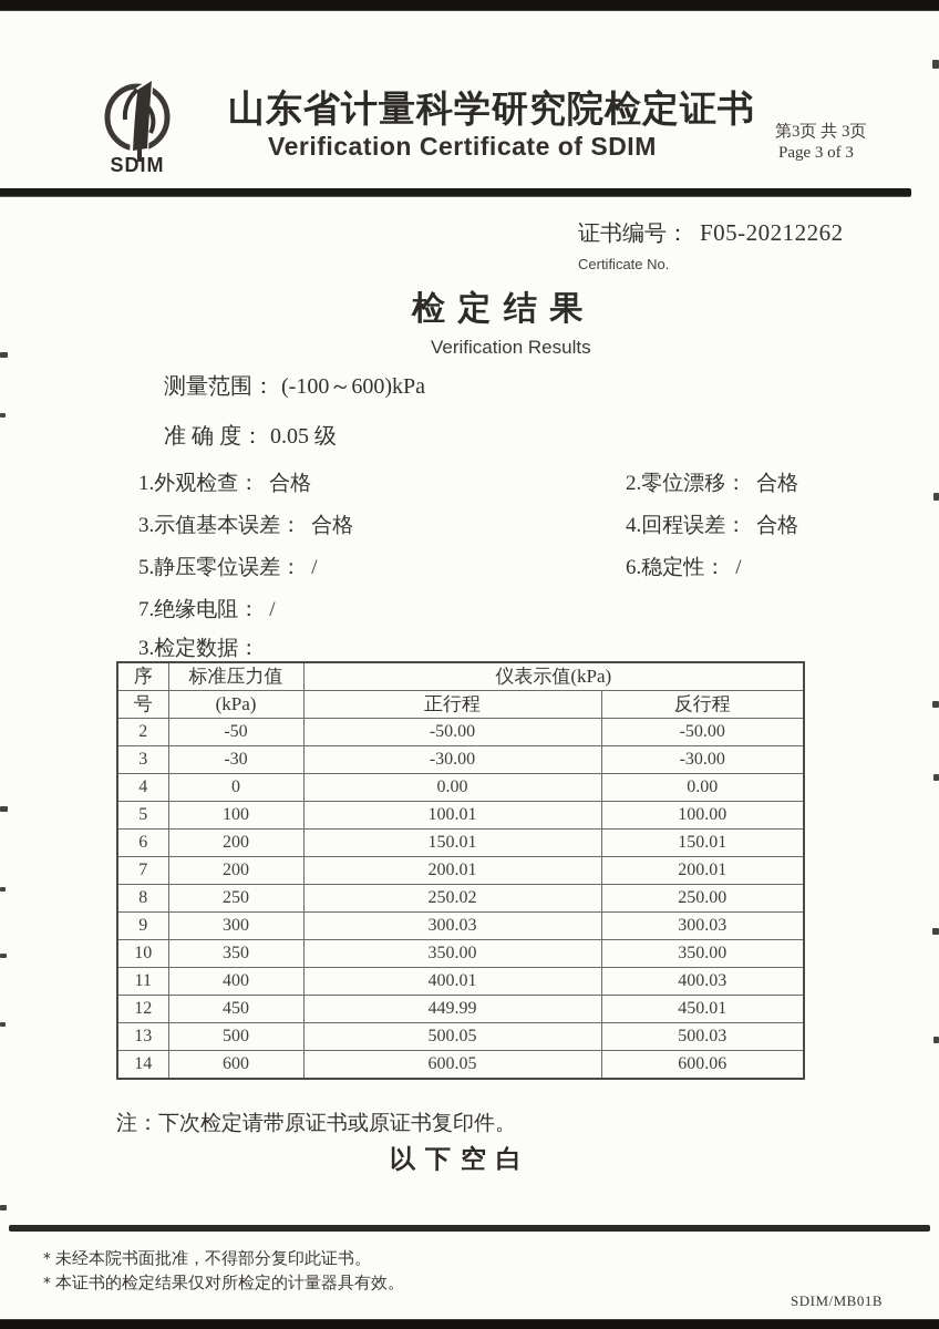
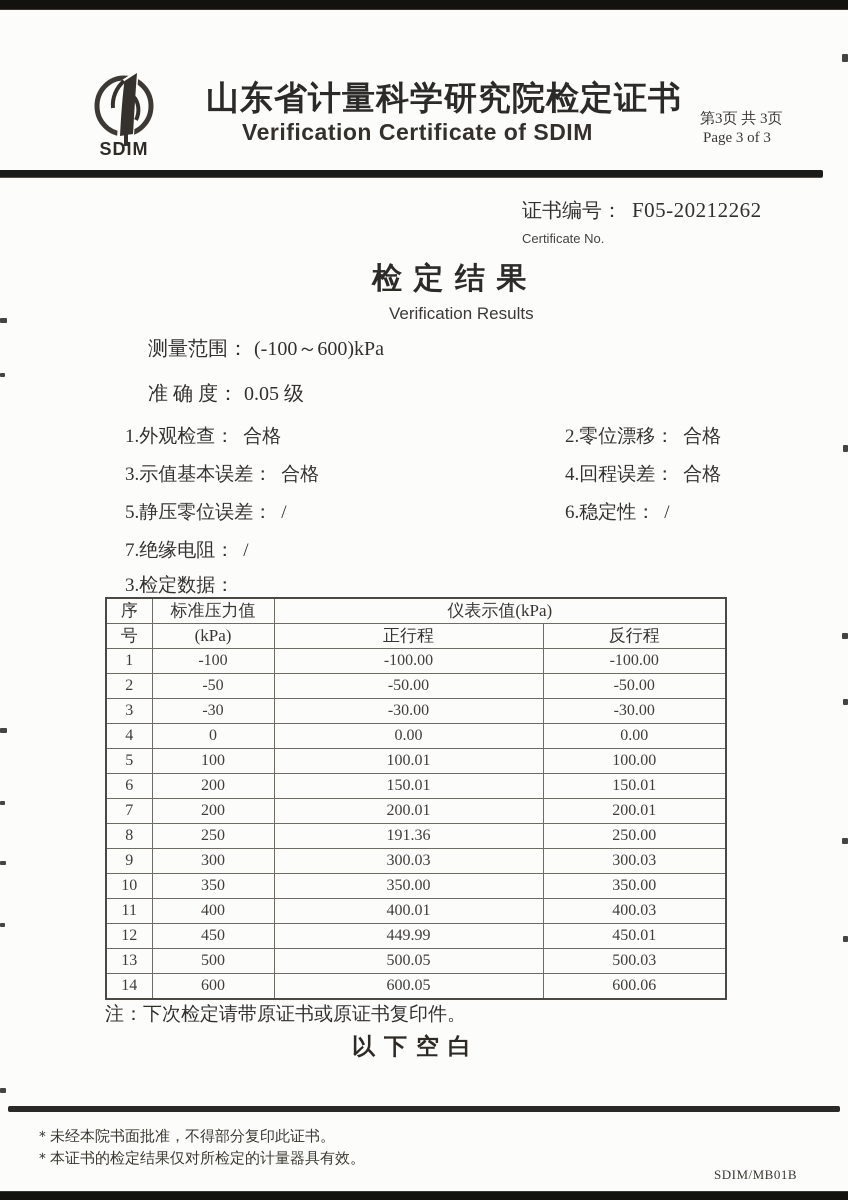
  SDIM
  山东省计量科学研究院检定证书
  Verification Certificate of SDIM
  第3页 共 3页
  Page 3 of 3
  证书编号： F05-20212262
  Certificate No.
  检 定 结 果
  Verification Results
  测量范围： (-100～600)kPa
  准 确 度： 0.05 级
  1.外观检查： 合格
  2.零位漂移： 合格
  3.示值基本误差： 合格
  4.回程误差： 合格
  5.静压零位误差： /
  6.稳定性： /
  7.绝缘电阻： /
  3.检定数据：
  序	标准压力值	仪表示值(kPa)
  号	(kPa)	正行程	反行程
+ 1	-100	-100.00	-100.00
  2	-50	-50.00	-50.00
  3	-30	-30.00	-30.00
  4	0	0.00	0.00
  5	100	100.01	100.00
  6	200	150.01	150.01
  7	200	200.01	200.01
- 8	250	250.02	250.00
+ 8	250	191.36	250.00
  9	300	300.03	300.03
  10	350	350.00	350.00
  11	400	400.01	400.03
  12	450	449.99	450.01
  13	500	500.05	500.03
  14	600	600.05	600.06
  注：下次检定请带原证书或原证书复印件。
  以下空白
  ＊未经本院书面批准，不得部分复印此证书。
  ＊本证书的检定结果仅对所检定的计量器具有效。
  SDIM/MB01B
